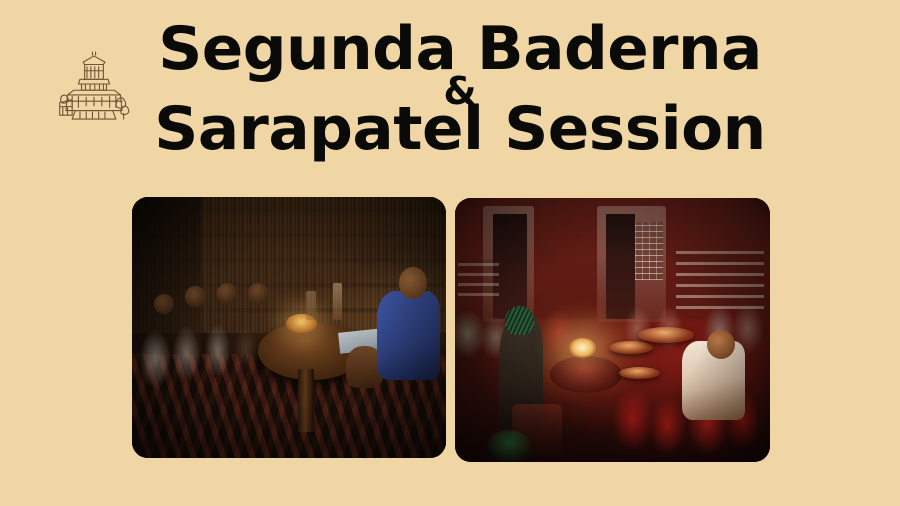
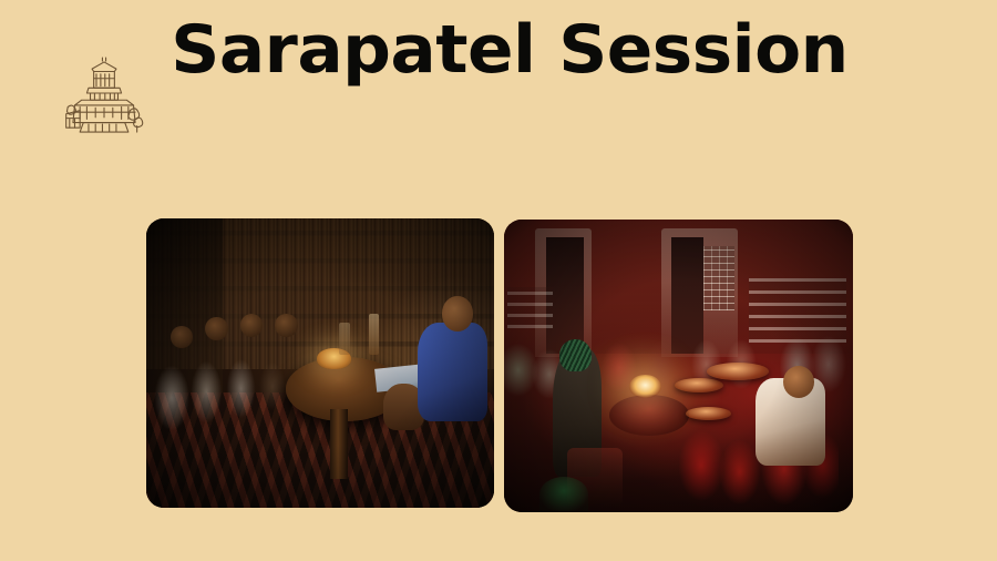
- Segunda Baderna
- &
  Sarapatel Session
